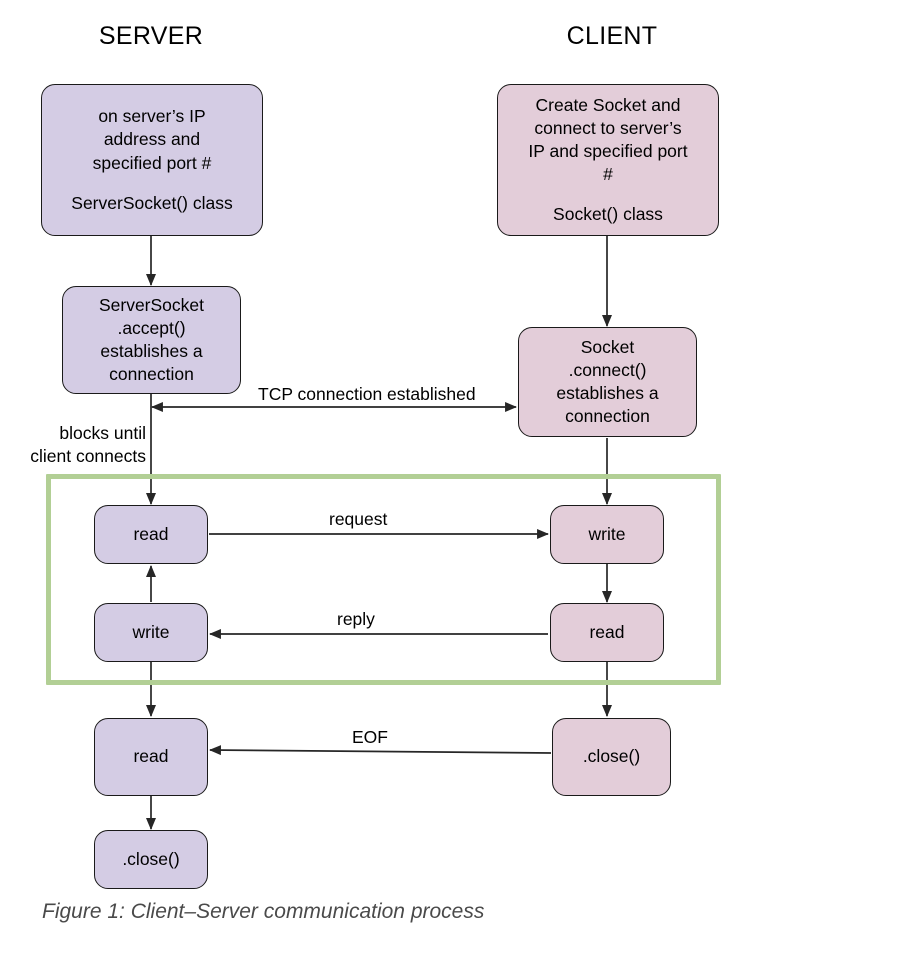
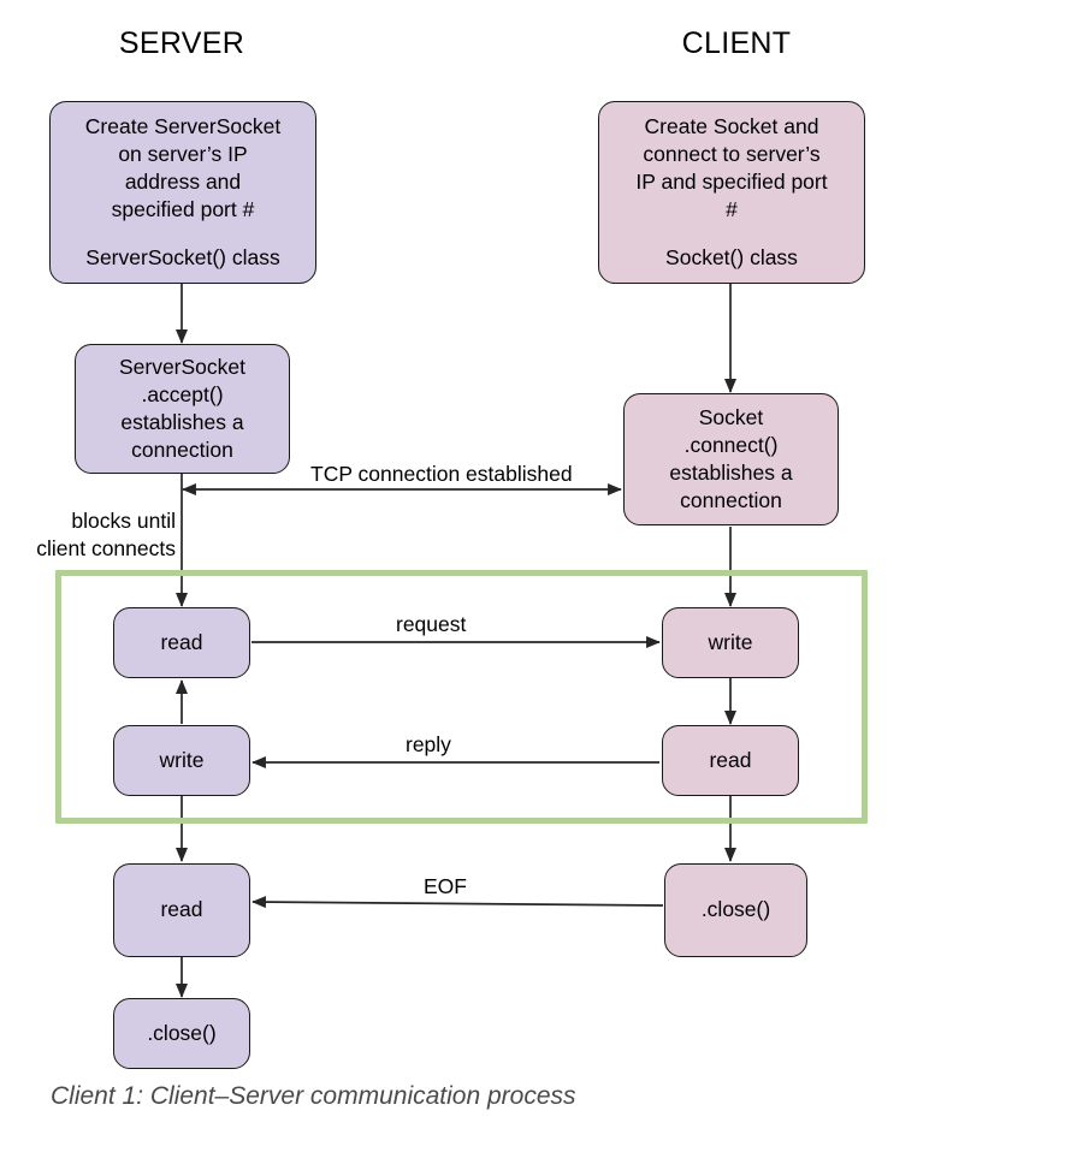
  SERVER
  CLIENT
+ Create ServerSocket
  on server’s IP
  address and
  specified port #
  ServerSocket() class
  ServerSocket
  .accept()
  establishes a
  connection
  read
  write
  read
  .close()
  Create Socket and
  connect to server’s
  IP and specified port
  #
  Socket() class
  Socket
  .connect()
  establishes a
  connection
  write
  read
  .close()
  TCP connection established
  blocks until
  client connects
  request
  reply
  EOF
- Figure 1: Client–Server communication process
+ Client 1: Client–Server communication process
